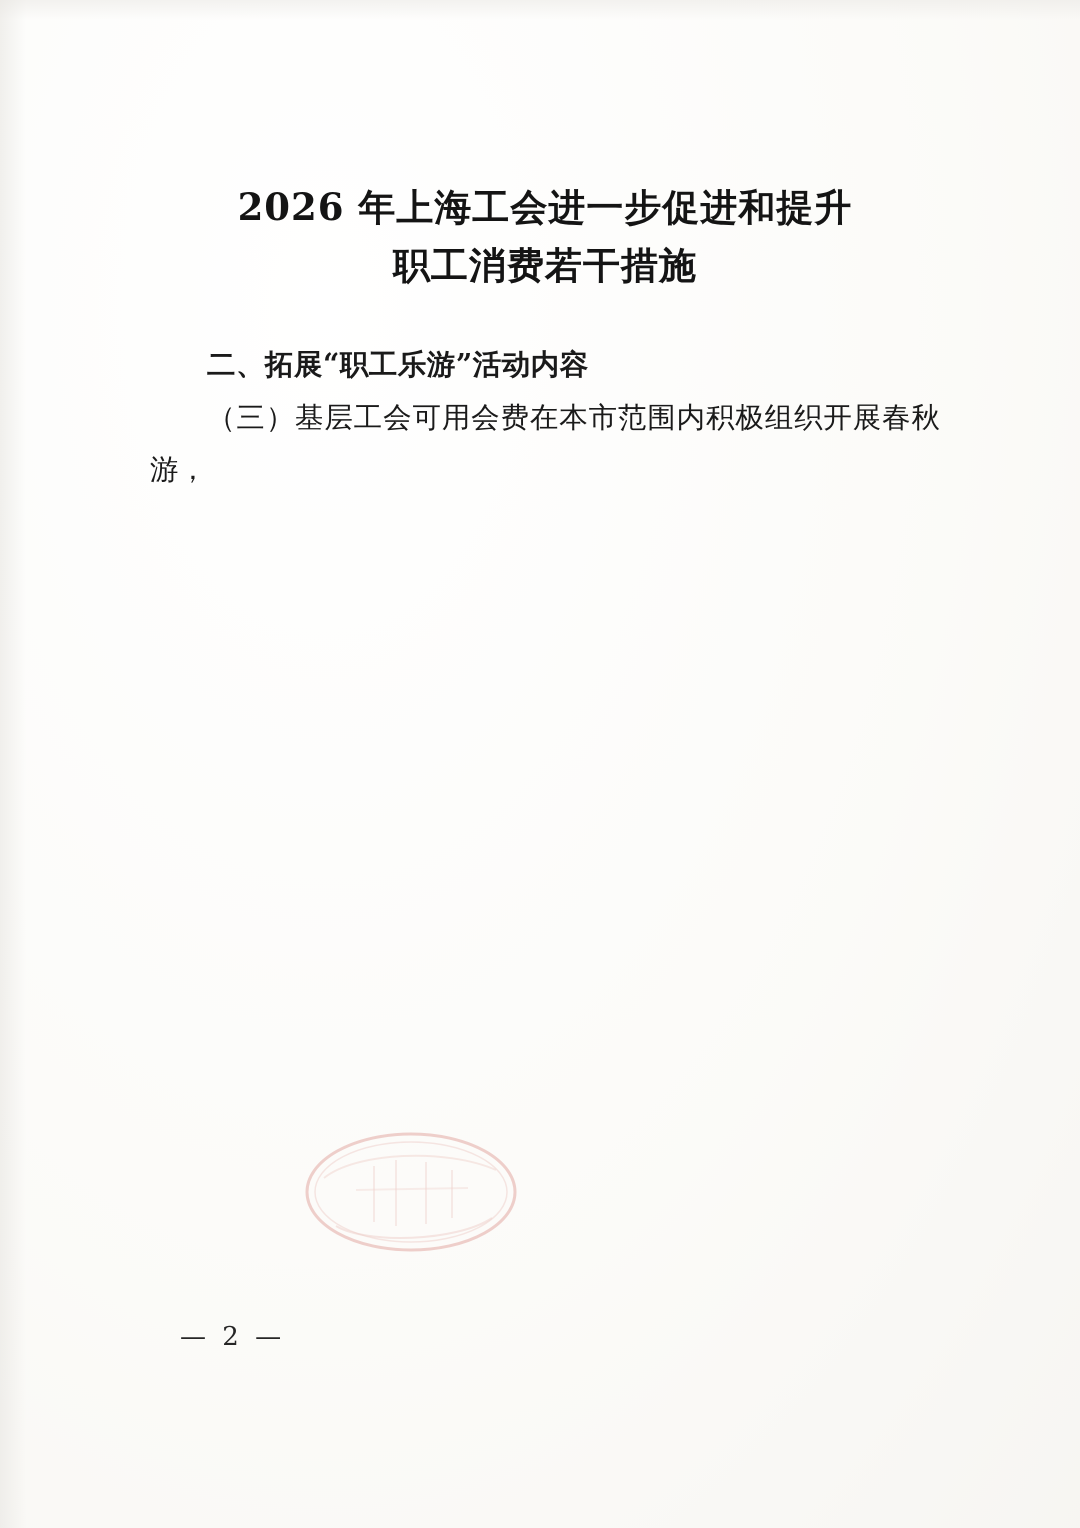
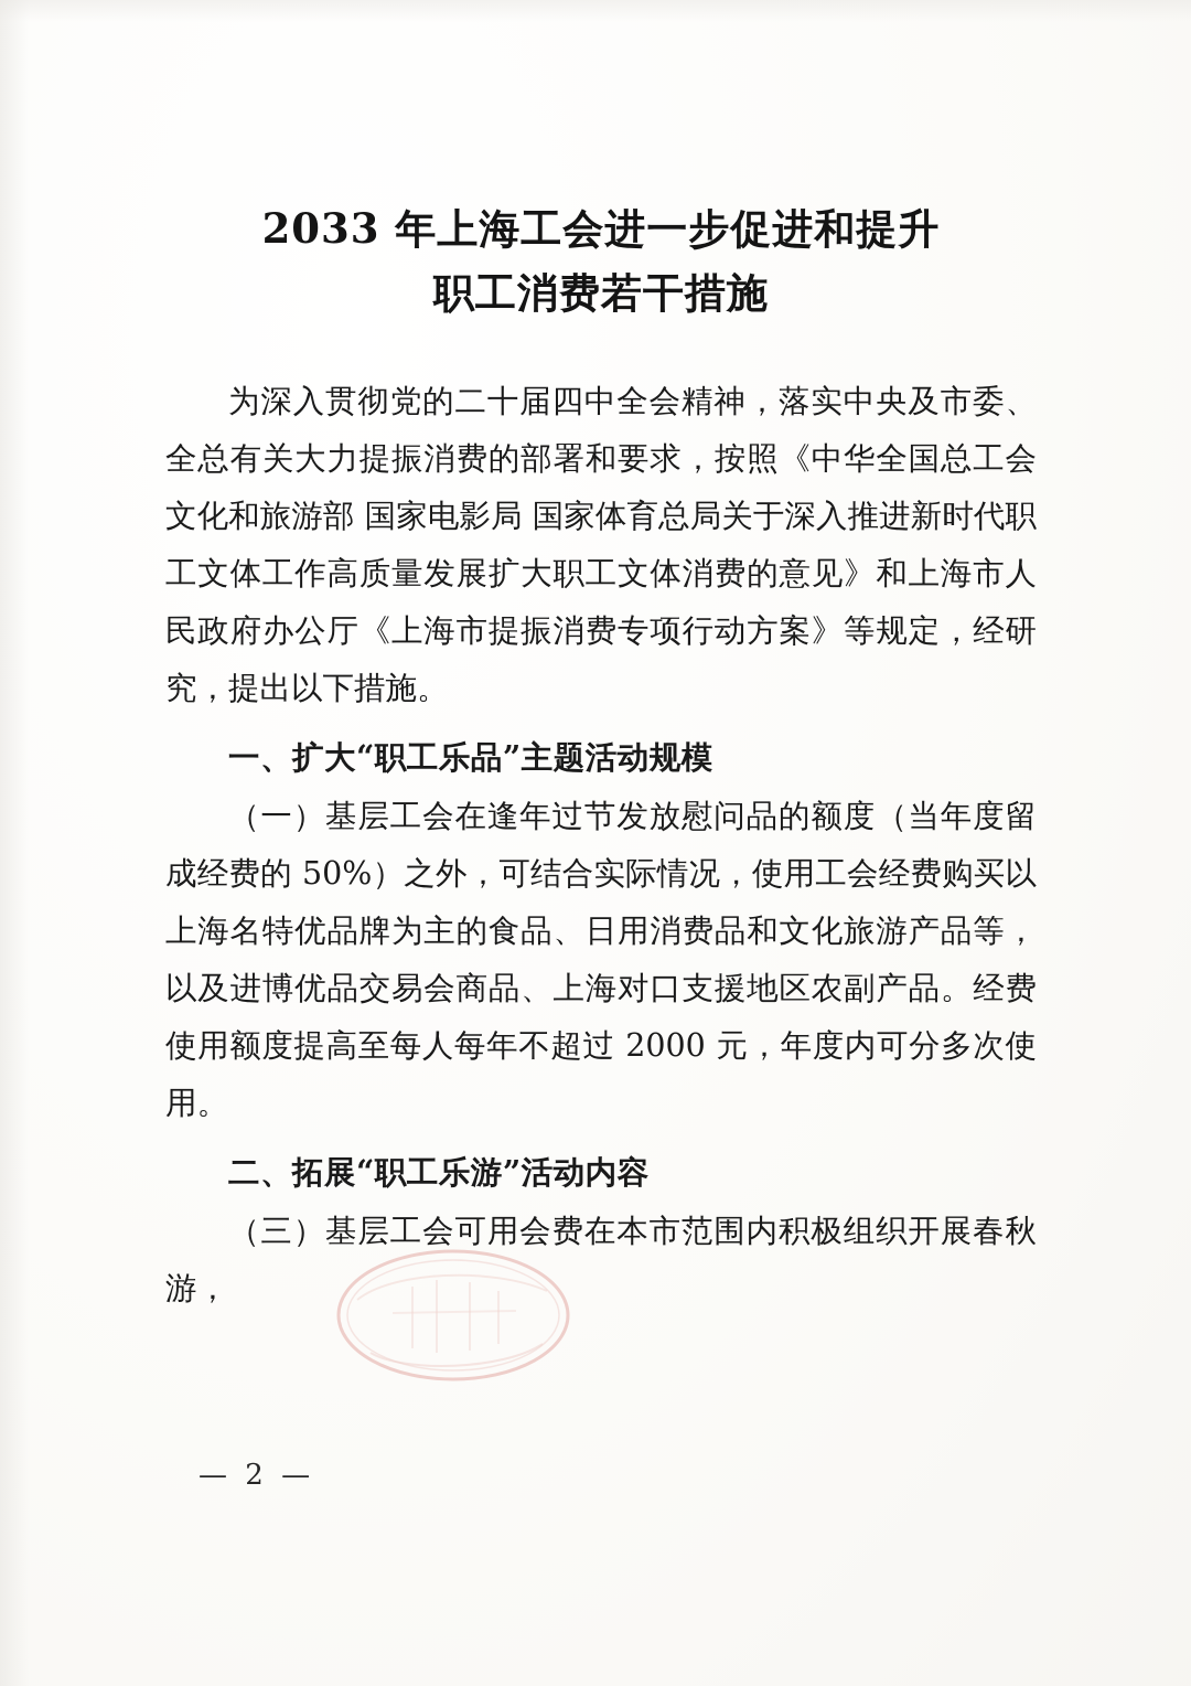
- 2026 年上海工会进一步促进和提升
+ 2033 年上海工会进一步促进和提升
  职工消费若干措施
+ 为深入贯彻党的二十届四中全会精神，落实中央及市委、全总有关大力提振消费的部署和要求，按照《中华全国总工会 文化和旅游部 国家电影局 国家体育总局关于深入推进新时代职工文体工作高质量发展扩大职工文体消费的意见》和上海市人民政府办公厅《上海市提振消费专项行动方案》等规定，经研究，提出以下措施。
+ 一、扩大“职工乐品”主题活动规模
+ （一）基层工会在逢年过节发放慰问品的额度（当年度留成经费的 50%）之外，可结合实际情况，使用工会经费购买以上海名特优品牌为主的食品、日用消费品和文化旅游产品等，以及进博优品交易会商品、上海对口支援地区农副产品。经费使用额度提高至每人每年不超过 2000 元，年度内可分多次使用。
  二、拓展“职工乐游”活动内容
  （三）基层工会可用会费在本市范围内积极组织开展春秋游，
  — 2 —
